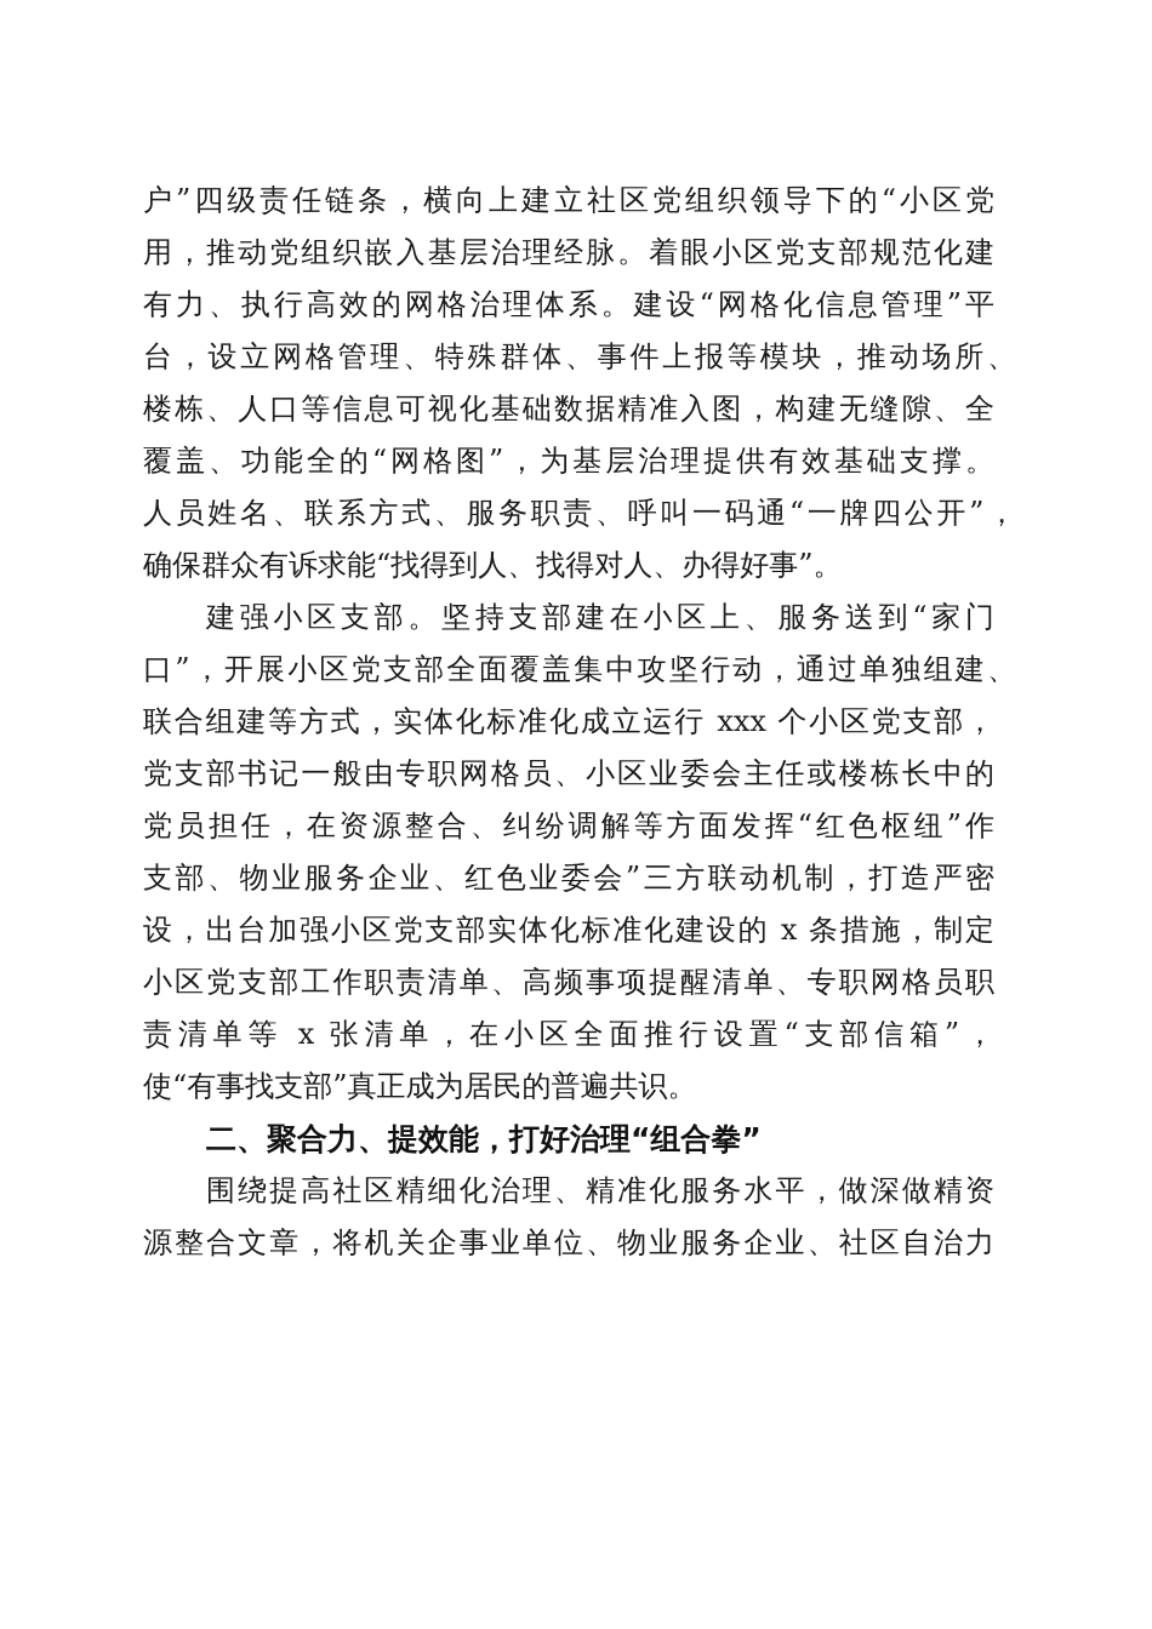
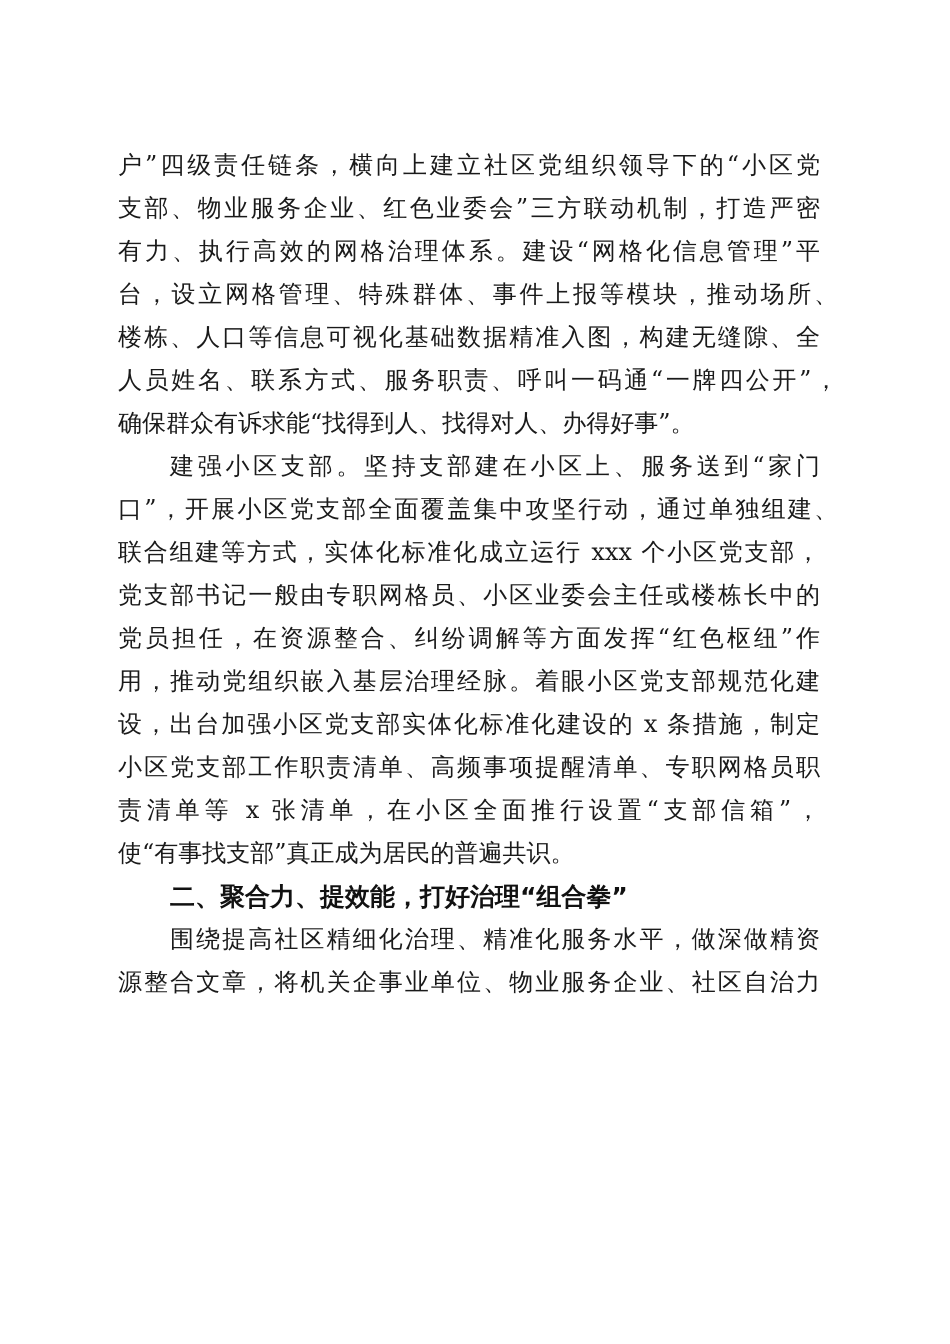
  户”四级责任链条，横向上建立社区党组织领导下的“小区党
- 用，推动党组织嵌入基层治理经脉。着眼小区党支部规范化建
+ 支部、物业服务企业、红色业委会”三方联动机制，打造严密
  有力、执行高效的网格治理体系。建设“网格化信息管理”平
  台，设立网格管理、特殊群体、事件上报等模块，推动场所、
  楼栋、人口等信息可视化基础数据精准入图，构建无缝隙、全
- 覆盖、功能全的“网格图”，为基层治理提供有效基础支撑。
  人员姓名、联系方式、服务职责、呼叫一码通“一牌四公开”，
  确保群众有诉求能“找得到人、找得对人、办得好事”。
  建强小区支部。坚持支部建在小区上、服务送到“家门
  口”，开展小区党支部全面覆盖集中攻坚行动，通过单独组建、
  联合组建等方式，实体化标准化成立运行 xxx 个小区党支部，
  党支部书记一般由专职网格员、小区业委会主任或楼栋长中的
  党员担任，在资源整合、纠纷调解等方面发挥“红色枢纽”作
- 支部、物业服务企业、红色业委会”三方联动机制，打造严密
+ 用，推动党组织嵌入基层治理经脉。着眼小区党支部规范化建
  设，出台加强小区党支部实体化标准化建设的 x 条措施，制定
  小区党支部工作职责清单、高频事项提醒清单、专职网格员职
  责清单等 x 张清单，在小区全面推行设置“支部信箱”，
  使“有事找支部”真正成为居民的普遍共识。
  二、聚合力、提效能，打好治理“组合拳”
  围绕提高社区精细化治理、精准化服务水平，做深做精资
  源整合文章，将机关企事业单位、物业服务企业、社区自治力
